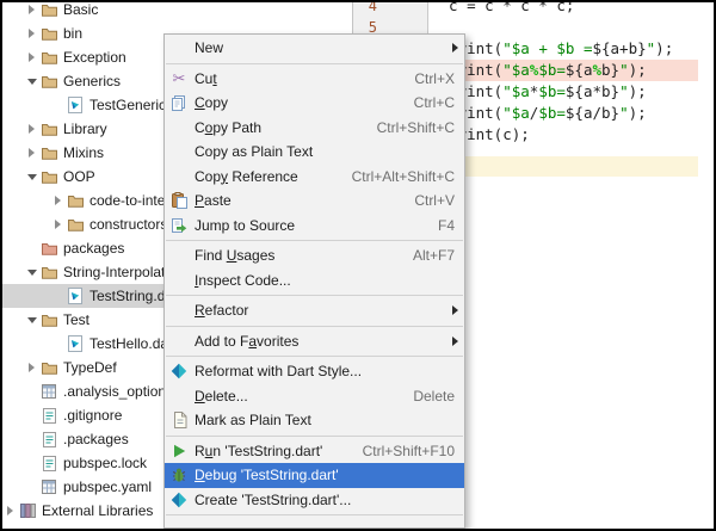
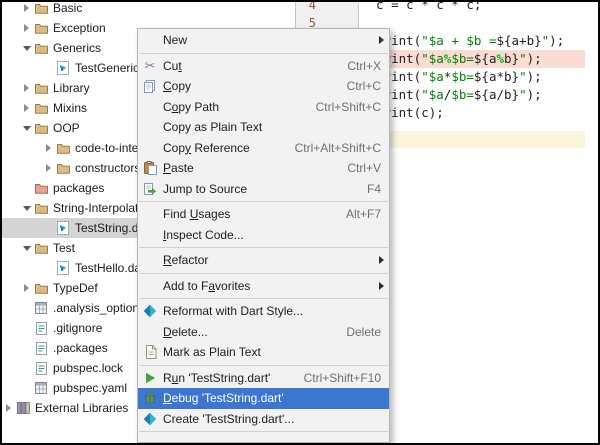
  Basic
- bin
  Exception
  Generics
  Library
  Mixins
  OOP
  code-to-inte
  constructor
  packages
  String-Interpola
  TestString.d
  Test
  TestHello.d
  TypeDef
  .analysis_option
  .gitignore
  .packages
  pubspec.lock
  pubspec.yaml
  External Libraries
  4
  5
  c = c * c * c;
  int("$a + $b =${a+b}");
  int("$a%$b=${a%b}");
  int("$a*$b=${a*b}");
  int("$a/$b=${a/b}");
  int(c);
  New
  ✂
  Cut
  Ctrl+X
  Copy
  Ctrl+C
  Copy Path
  Ctrl+Shift+C
  Copy as Plain Text
  Copy Reference
  Ctrl+Alt+Shift+C
  Paste
  Ctrl+V
  Jump to Source
  F4
  Find Usages
  Alt+F7
  Inspect Code...
  Refactor
  Add to Favorites
  Reformat with Dart Style...
  Delete...
  Delete
  Mark as Plain Text
  Run 'TestString.dart'
  Ctrl+Shift+F10
  Debug 'TestString.dart'
  Create 'TestString.dart'...
